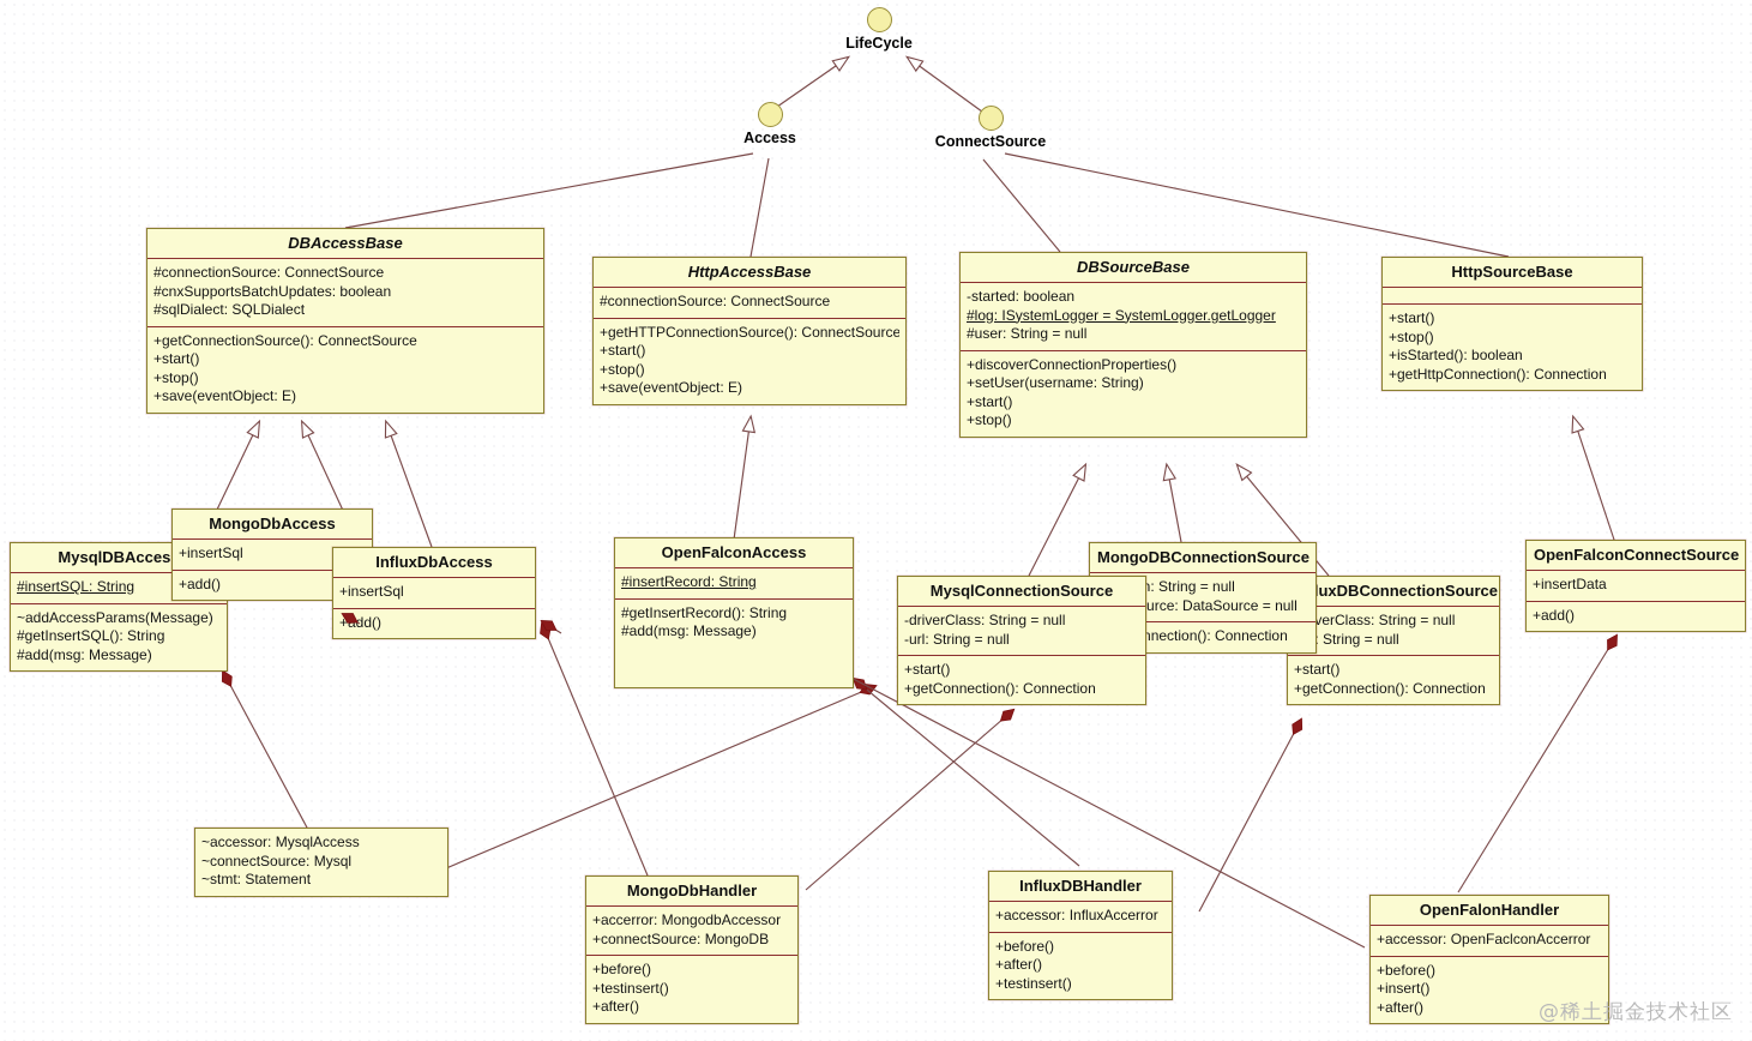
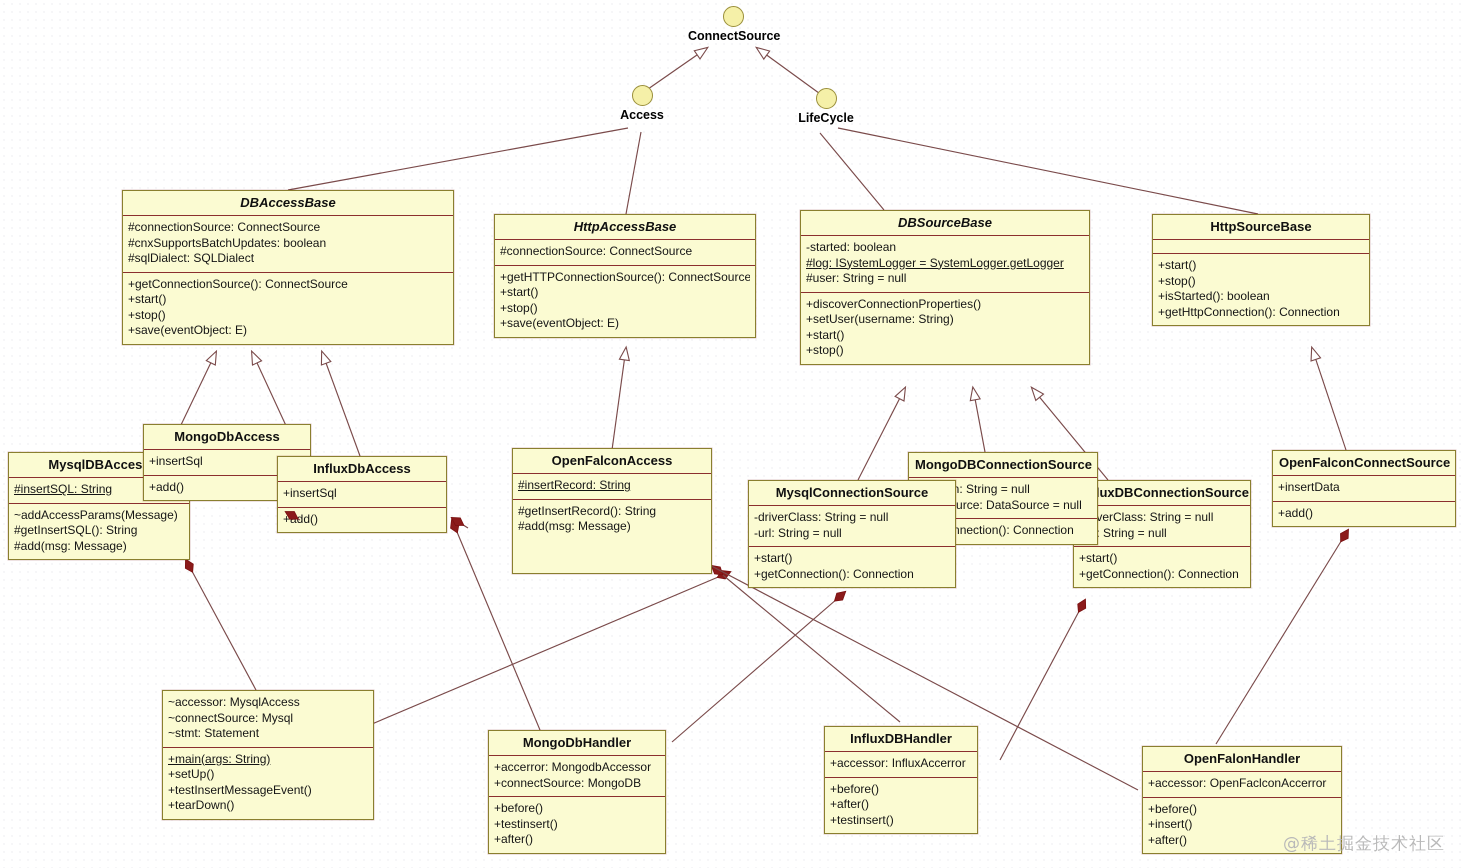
- LifeCycle
+ ConnectSource
  Access
- ConnectSource
+ LifeCycle
  DBAccessBase
  #connectionSource: ConnectSource
  #cnxSupportsBatchUpdates: boolean
  #sqlDialect: SQLDialect
  +getConnectionSource(): ConnectSource
  +start()
  +stop()
  +save(eventObject: E)
  HttpAccessBase
  #connectionSource: ConnectSource
  +getHTTPConnectionSource(): ConnectSource
  +start()
  +stop()
  +save(eventObject: E)
  DBSourceBase
  -started: boolean
  #log: ISystemLogger = SystemLogger.getLogger
  #user: String = null
  +discoverConnectionProperties()
  +setUser(username: String)
  +start()
  +stop()
  HttpSourceBase
  +start()
  +stop()
  +isStarted(): boolean
  +getHttpConnection(): Connection
  MysqlDBAcces
  #insertSQL: String
  ~addAccessParams(Message)
  #getInsertSQL(): String
  #add(msg: Message)
  MongoDbAccess
  +insertSql
  +add()
  InfluxDbAccess
  +insertSql
  +add()
  OpenFalconAccess
  #insertRecord: String
  #getInsertRecord(): String
  #add(msg: Message)
  MysqlConnectionSource
  -driverClass: String = null
  -url: String = null
  +start()
  +getConnection(): Connection
  MongoDBConnectionSource
  urce: DataSource = null
  nnection(): Connection
  uxDBConnectionSource
  verClass: String = null
  : String = null
  +start()
  +getConnection(): Connection
  OpenFalconConnectSource
  +insertData
  +add()
  ~accessor: MysqlAccess
  ~connectSource: Mysql
  ~stmt: Statement
+ +main(args: String)
+ +setUp()
+ +testInsertMessageEvent()
+ +tearDown()
  MongoDbHandler
  +accerror: MongodbAccessor
  +connectSource: MongoDB
  +before()
  +testinsert()
  +after()
  InfluxDBHandler
  +accessor: InfluxAccerror
  +before()
  +after()
  +testinsert()
  OpenFalonHandler
  +accessor: OpenFaclconAccerror
  +before()
  +insert()
  +after()
  @稀土掘金技术社区
